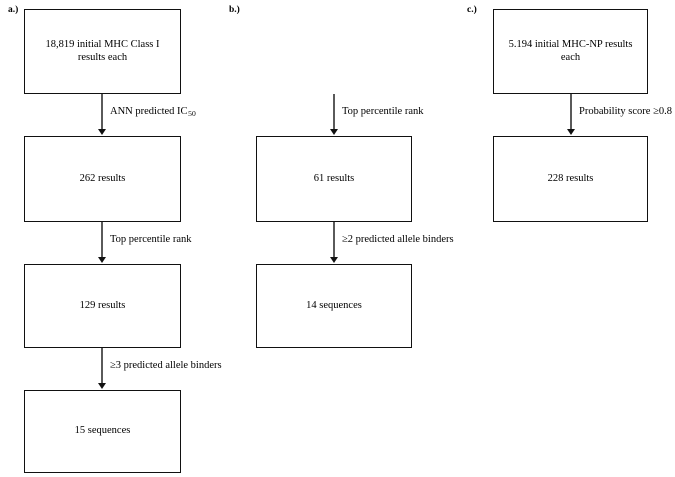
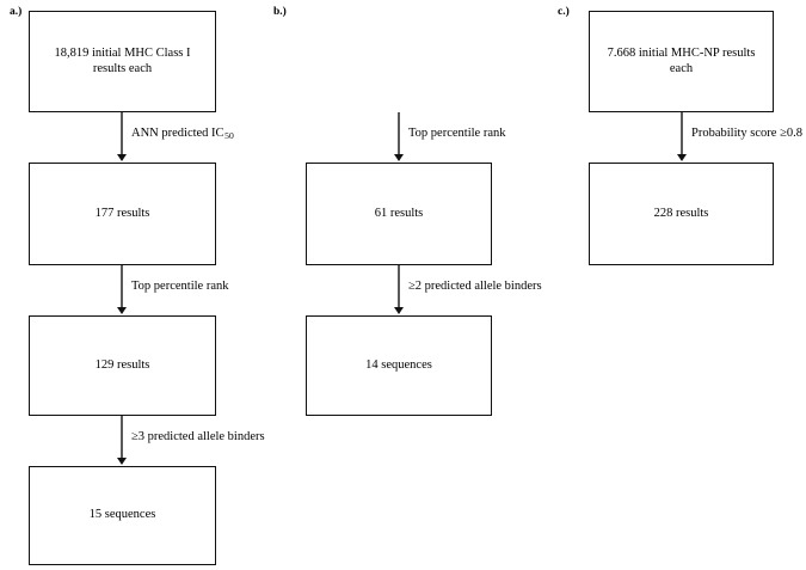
  a.)
  18,819 initial MHC Class I results each
  ANN predicted IC50
- 262 results
+ 177 results
  Top percentile rank
  129 results
  ≥3 predicted allele binders
  15 sequences
  b.)
  Top percentile rank
  61 results
  ≥2 predicted allele binders
  14 sequences
  c.)
- 5.194 initial MHC-NP results each
+ 7.668 initial MHC-NP results each
  Probability score ≥0.8
  228 results
